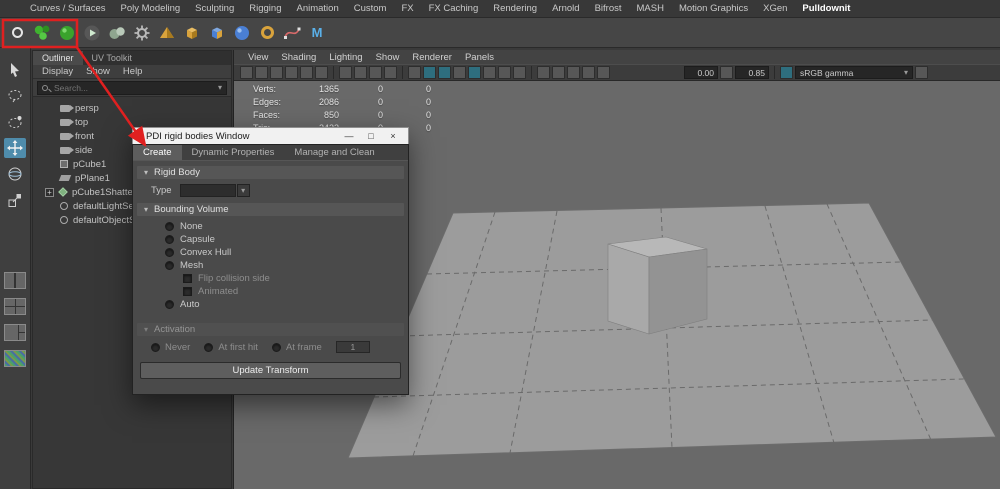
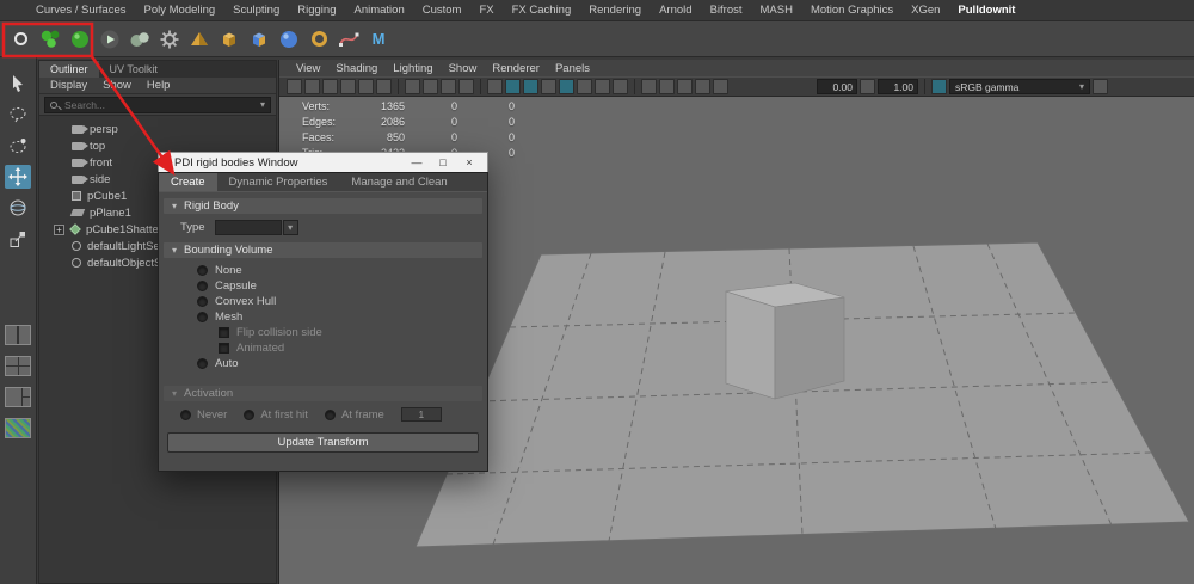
  Curves / Surfaces
  Poly Modeling
  Sculpting
  Rigging
  Animation
  Custom
  FX
  FX Caching
  Rendering
  Arnold
  Bifrost
  MASH
  Motion Graphics
  XGen
  Pulldownit
  M
  Outliner
  UV Toolkit
  Display
  Sow
  Help
  Search...
  ▾
  persp
  top
  front
  side
  pCube1
  pPlane1
  +
  pCube1Shatte
  defaultLightS
  defaultObject
  View
  Shading
  Lighting
  Show
  Renderer
  Panels
  0.00
- 0.85
+ 1.00
  sRGB gamma
  ▾
  Verts:
  1365
  0
  0
  Edges:
  2086
  0
  0
  Faces:
  850
  0
  0
  0
  PDI rigid bodies Window
  —
  □
  ×
  Create
  Dynamic Properties
  Manage and Clean
  ▾
  Rigid Body
  Type
  ▾
  ▾
  Bounding Volume
  None
  Capsule
  Convex Hull
  Mesh
  Flip collision side
  Animated
  Auto
  ▾
  Activation
  Never
  At first hit
  At frame
  1
  Update Transform
